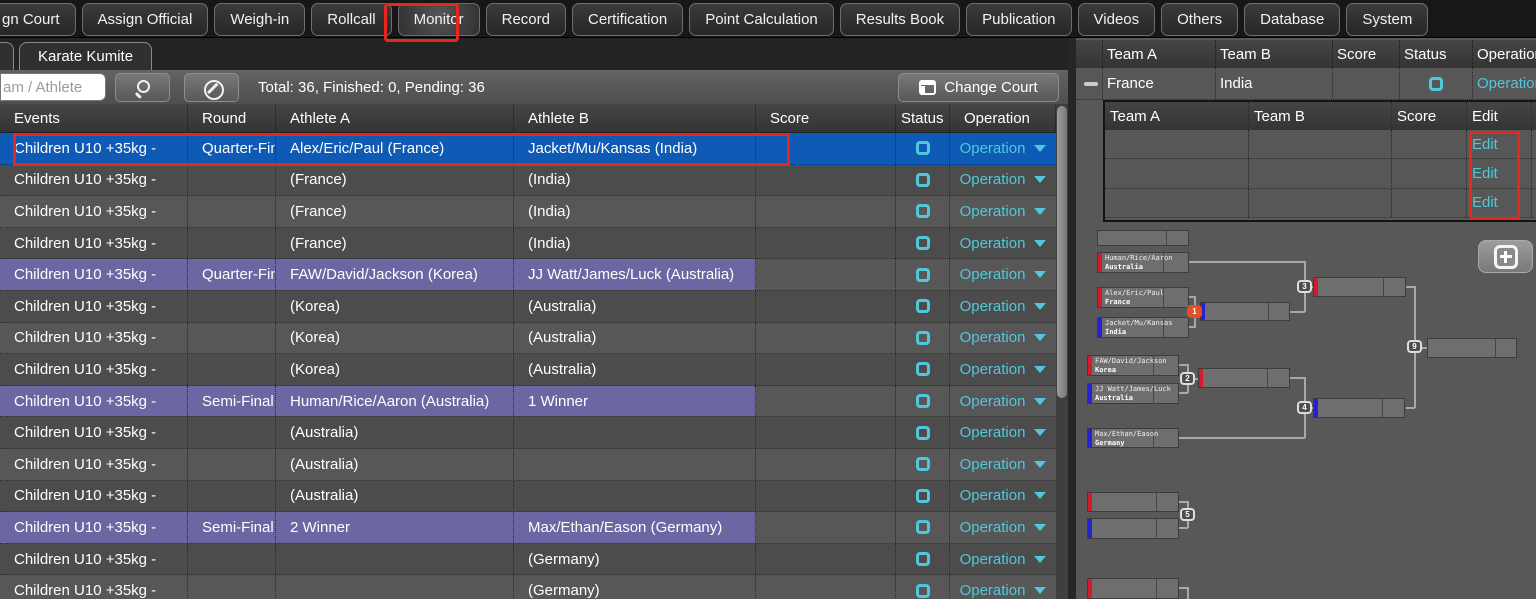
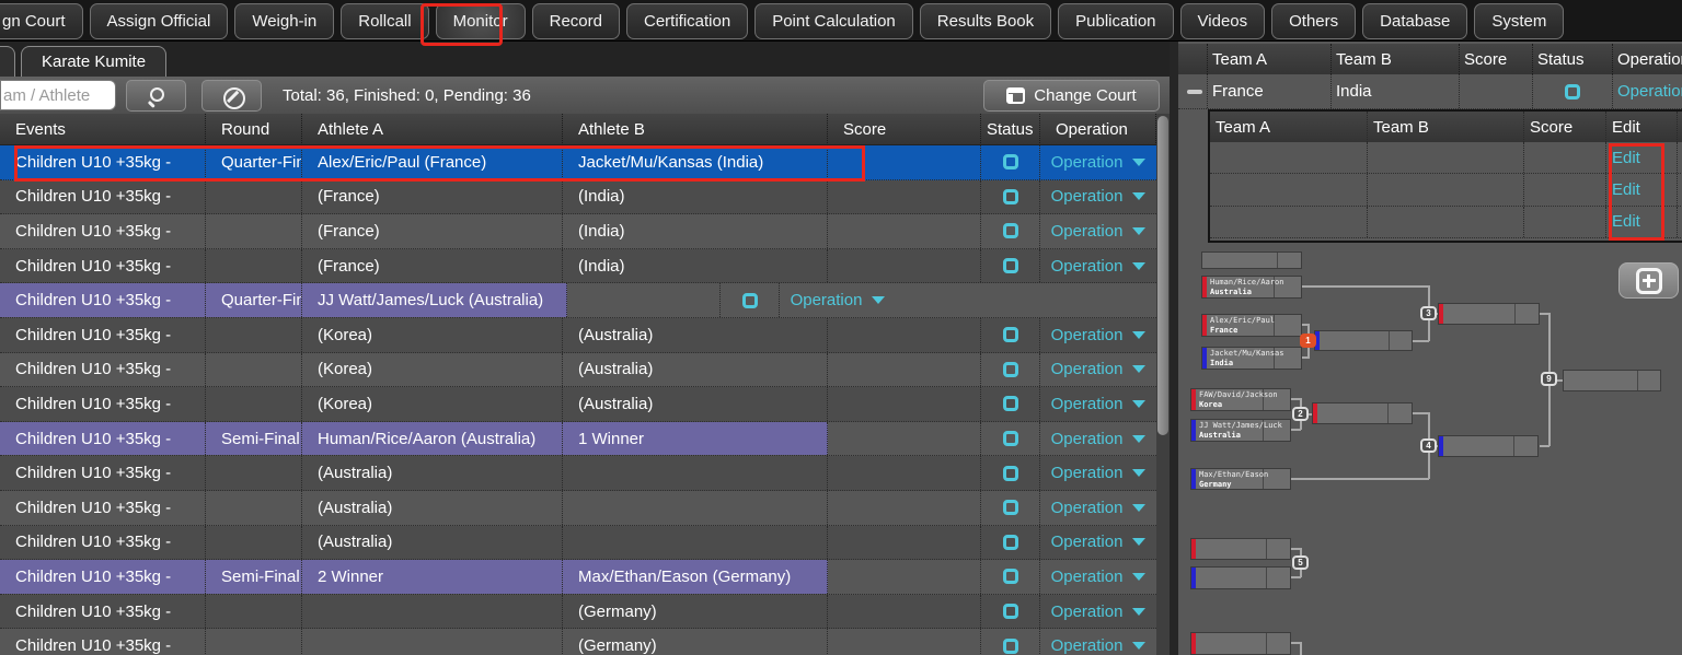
  gn Court
  Assign Official
  Weigh-in
  Rollcall
  Monitor
  Record
  Certification
  Point Calculation
  Results Book
  Publication
  Videos
  Others
  Database
  System
  Karate Kumite
  am / Athlete
  Total: 36, Finished: 0, Pending: 36
  Change Court
  Events
  Round
  Athlete A
  Athlete B
  Score
  Status
  Operation
  Children U10 +35kg -
  Quarter-Fin
  Alex/Eric/Paul (France)
  Jacket/Mu/Kansas (India)
  Operation
  Children U10 +35kg -
  (France)
  (India)
  Operation
  Children U10 +35kg -
  (France)
  (India)
  Operation
  Children U10 +35kg -
  (France)
  (India)
  Operation
  Children U10 +35kg -
  Quarter-Fin
- FAW/David/Jackson (Korea)
  JJ Watt/James/Luck (Australia)
  Operation
  Children U10 +35kg -
  (Korea)
  (Australia)
  Operation
  Children U10 +35kg -
  (Korea)
  (Australia)
  Operation
  Children U10 +35kg -
  (Korea)
  (Australia)
  Operation
  Children U10 +35kg -
  Semi-Final
  Human/Rice/Aaron (Australia)
  1 Winner
  Operation
  Children U10 +35kg -
  (Australia)
  Operation
  Children U10 +35kg -
  (Australia)
  Operation
  Children U10 +35kg -
  (Australia)
  Operation
  Children U10 +35kg -
  Semi-Final
  2 Winner
  Max/Ethan/Eason (Germany)
  Operation
  Children U10 +35kg -
  (Germany)
  Operation
  Children U10 +35kg -
  (Germany)
  Operation
  Team A
  Team B
  Score
  Status
  Operatio
  France
  India
  Operatio
  Team A
  Team B
  Score
  Edit
  Edit
  Edit
  Edit
  Human/Rice/Aaron
  Australia
  Alex/Eric/Paul
  France
  Jacket/Mu/Kansas
  India
  FAW/David/Jackson
  Korea
  JJ Watt/James/Luck
  Australia
  Max/Ethan/Eason
  Germany
  1
  2
  3
  4
  5
  9
